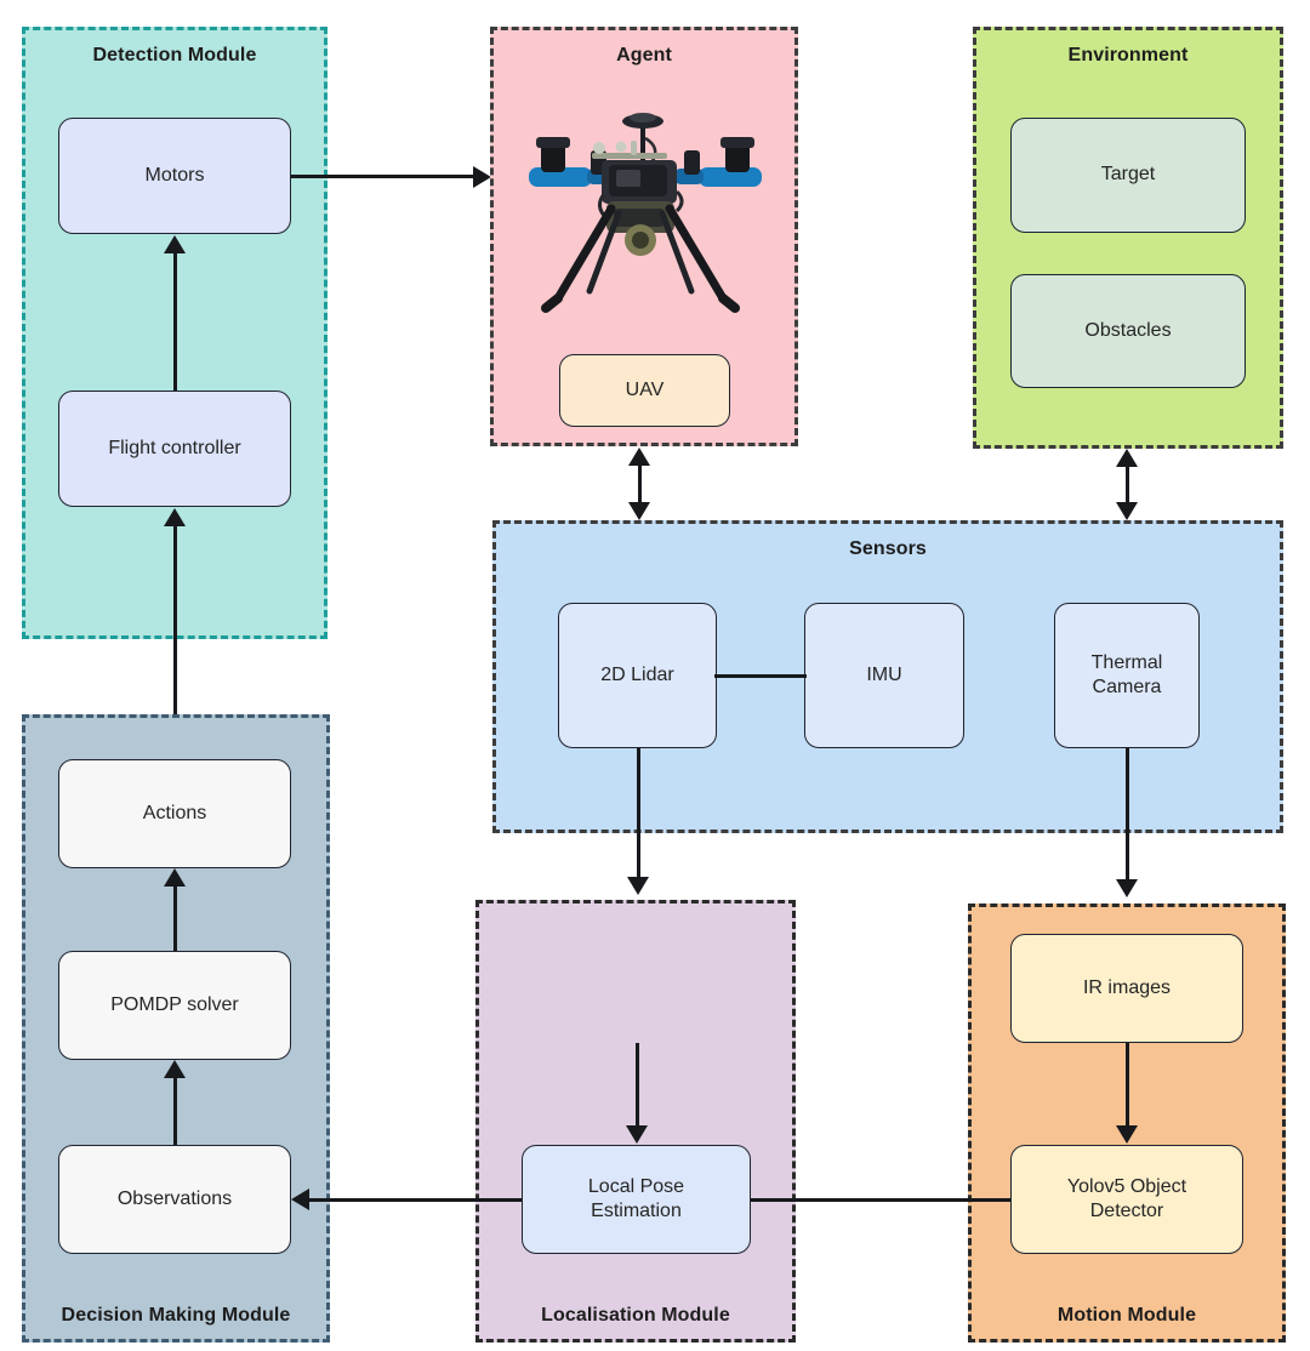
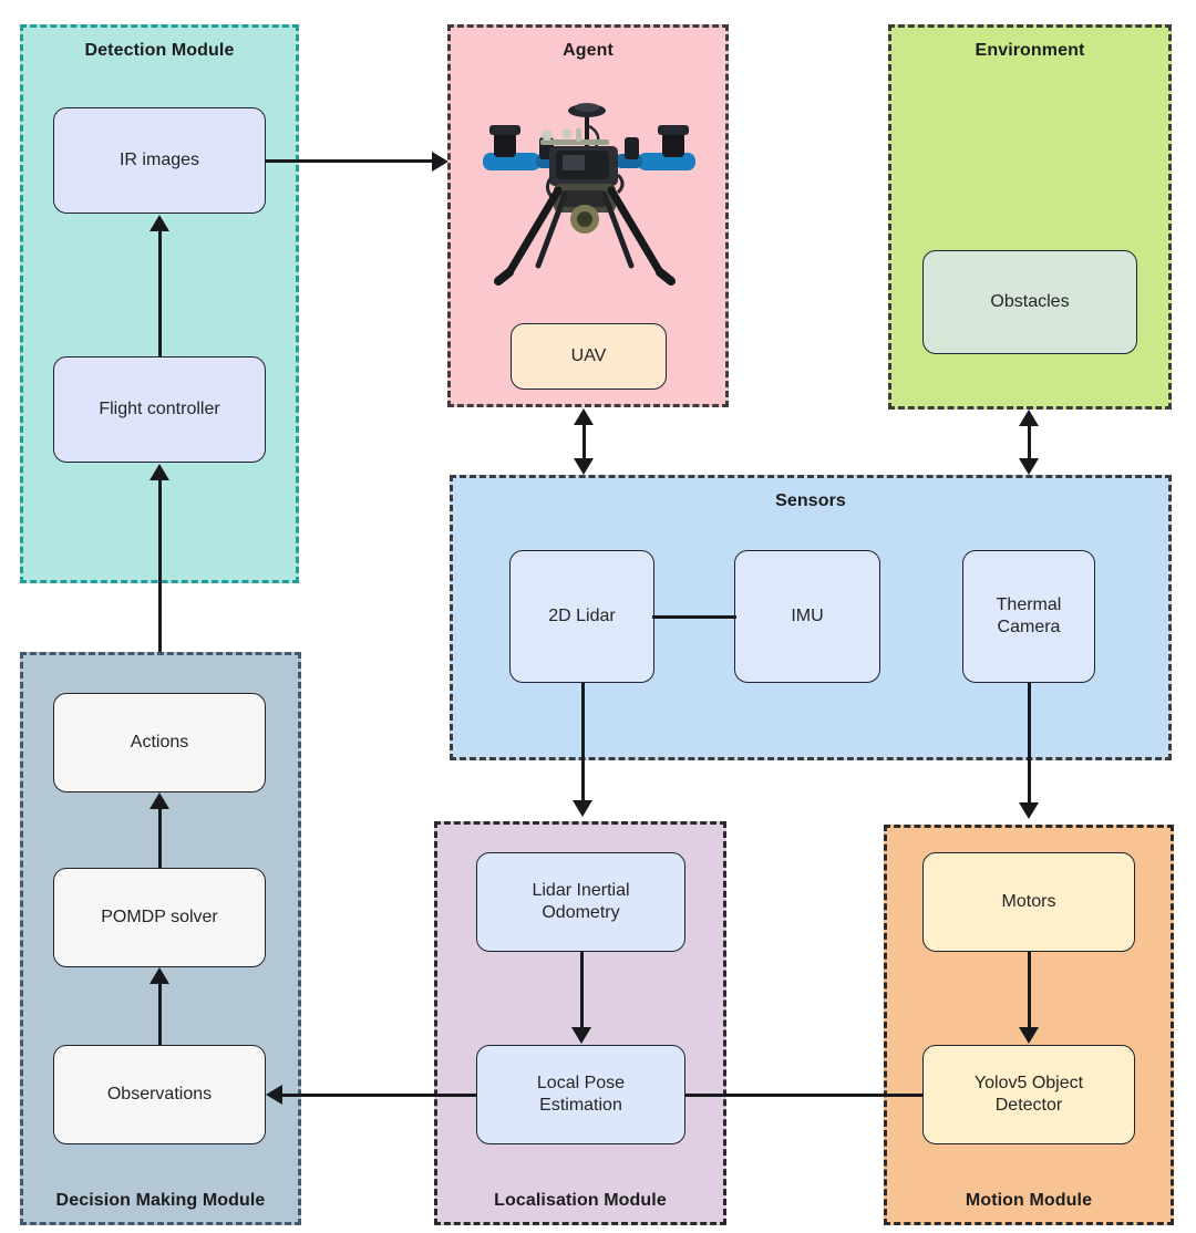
  Detection Module
- Motors
+ IR images
  Flight controller
  Agent
  UAV
  Environment
- Target
  Obstacles
  Sensors
  2D Lidar
  IMU
  Thermal
  Camera
  Decision Making Module
  Actions
  POMDP solver
  Observations
  Localisation Module
+ Lidar Inertial
+ Odometry
  Local Pose
  Estimation
  Motion Module
- IR images
+ Motors
  Yolov5 Object
  Detector
